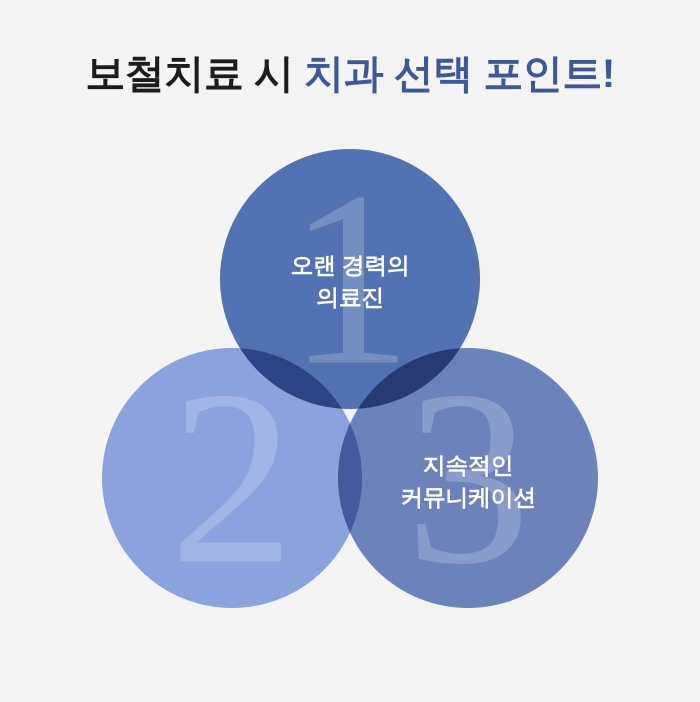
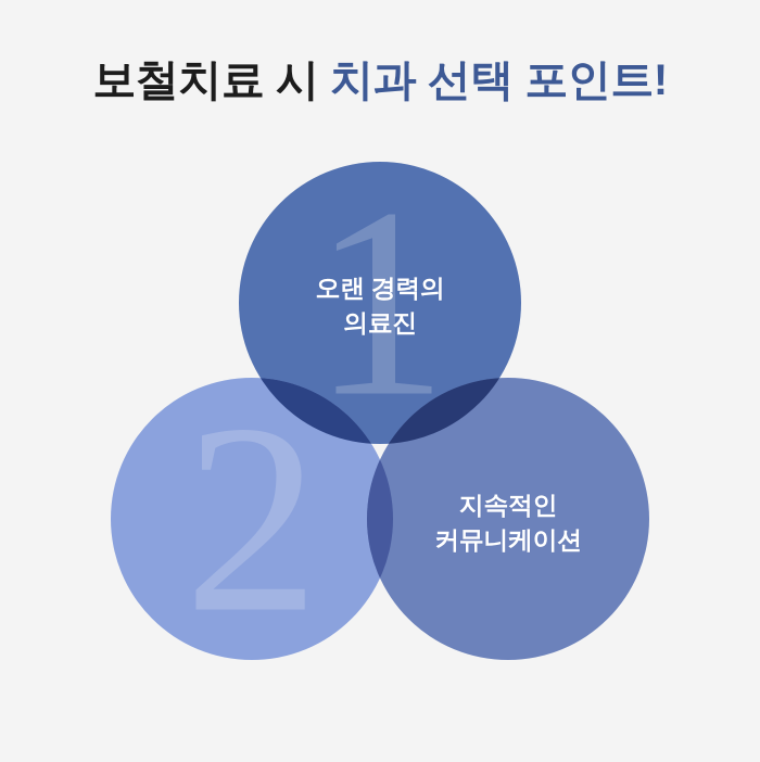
  보철치료 시 치과 선택 포인트!
  1
  2
- 3
  오랜 경력의
  의료진
  지속적인
  커뮤니케이션
